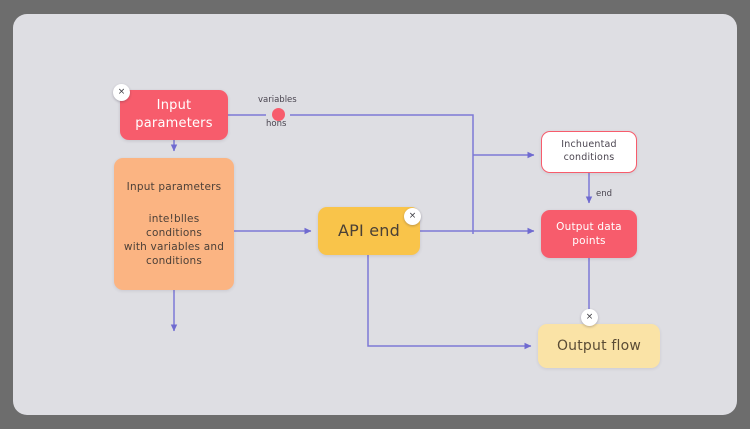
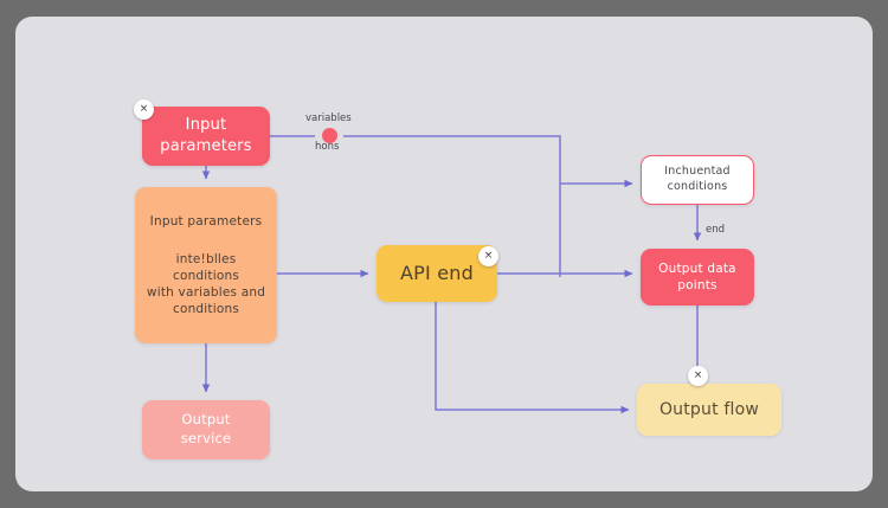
  Input
  parameters
  Input parameters
  inte!blles conditions
  with variables and
  conditions
+ Output
+ service
  API end
  Inchuentad
  conditions
  Output data
  points
  Output flow
  ×
  ×
  ×
  variables
  hons
  end
